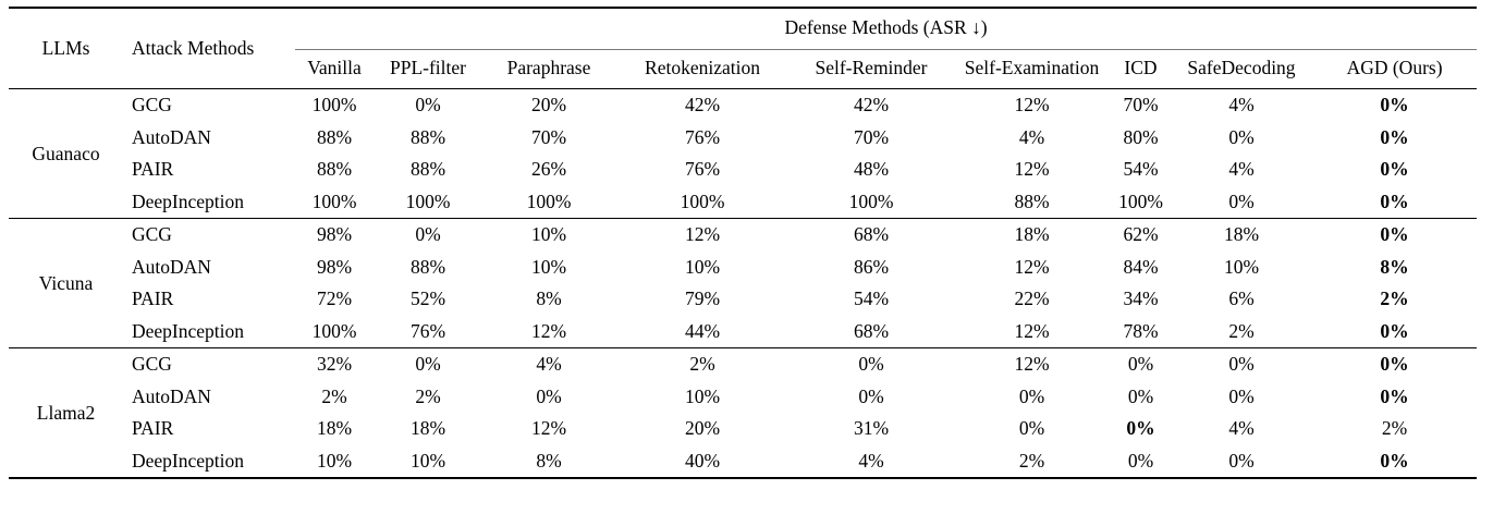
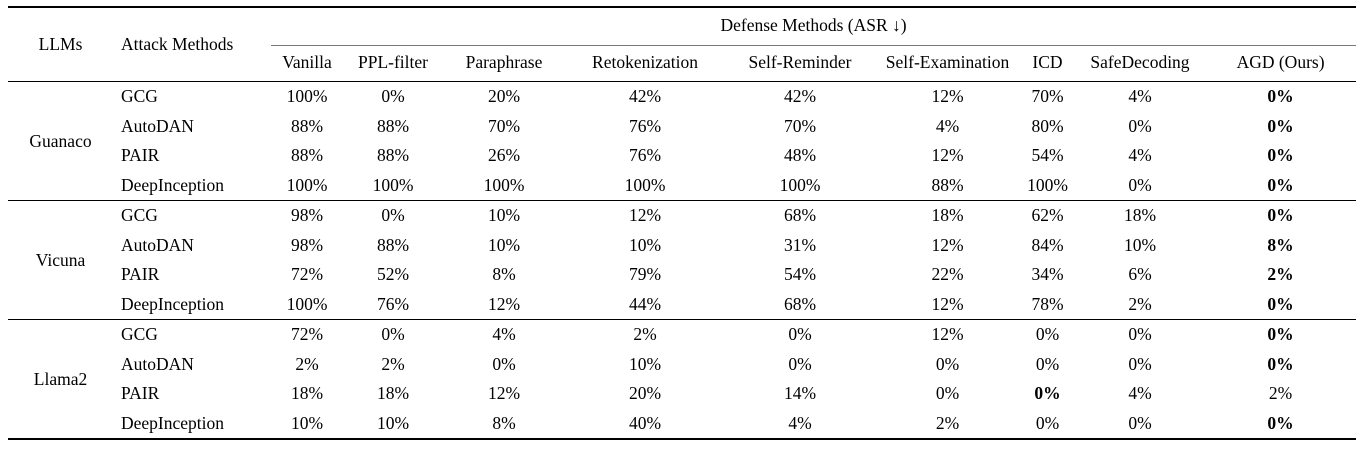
  LLMs	Attack Methods	Defense Methods (ASR ↓)
  Vanilla	PPL-filter	Paraphrase	Retokenization	Self-Reminder	Self-Examination	ICD	SafeDecoding	AGD (Ours)
  Guanaco	GCG	100%	0%	20%	42%	42%	12%	70%	4%	0%
  AutoDAN	88%	88%	70%	76%	70%	4%	80%	0%	0%
  PAIR	88%	88%	26%	76%	48%	12%	54%	4%	0%
  DeepInception	100%	100%	100%	100%	100%	88%	100%	0%	0%
  Vicuna	GCG	98%	0%	10%	12%	68%	18%	62%	18%	0%
- AutoDAN	98%	88%	10%	10%	86%	12%	84%	10%	8%
+ AutoDAN	98%	88%	10%	10%	31%	12%	84%	10%	8%
  PAIR	72%	52%	8%	79%	54%	22%	34%	6%	2%
  DeepInception	100%	76%	12%	44%	68%	12%	78%	2%	0%
- Llama2	GCG	32%	0%	4%	2%	0%	12%	0%	0%	0%
+ Llama2	GCG	72%	0%	4%	2%	0%	12%	0%	0%	0%
  AutoDAN	2%	2%	0%	10%	0%	0%	0%	0%	0%
- PAIR	18%	18%	12%	20%	31%	0%	0%	4%	2%
+ PAIR	18%	18%	12%	20%	14%	0%	0%	4%	2%
  DeepInception	10%	10%	8%	40%	4%	2%	0%	0%	0%
